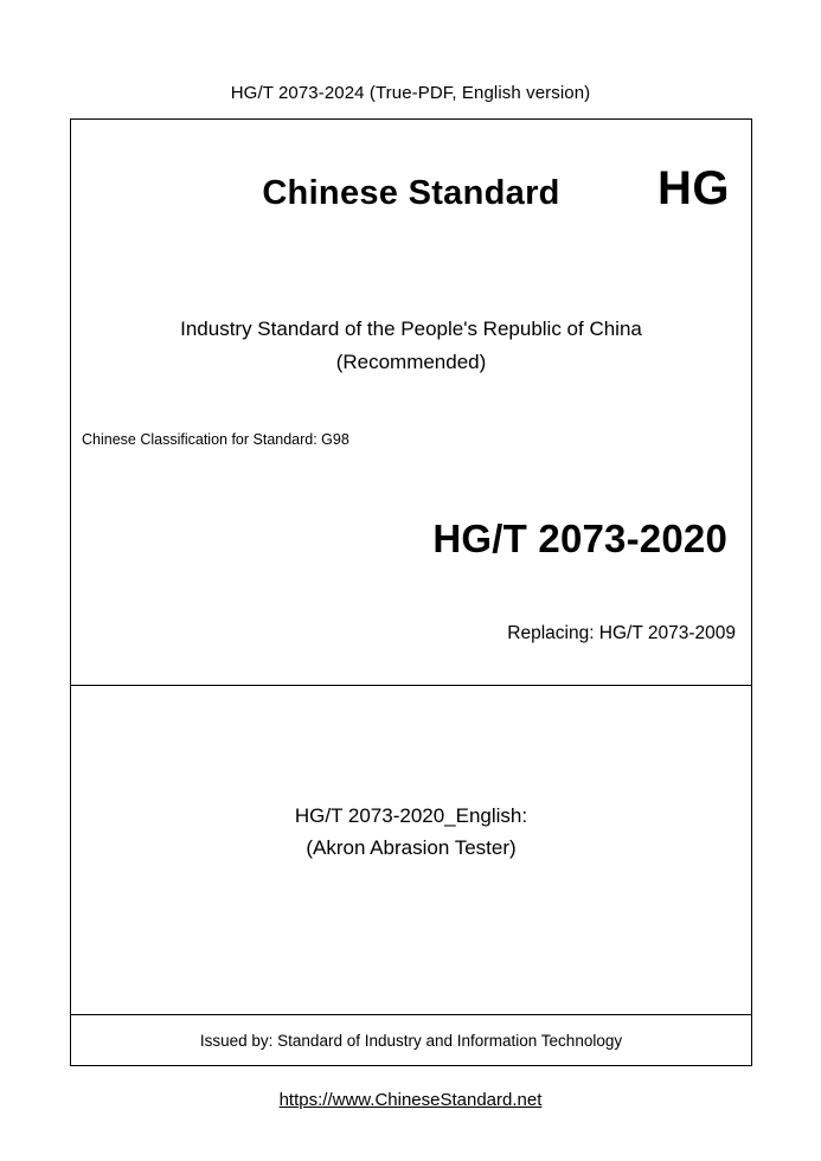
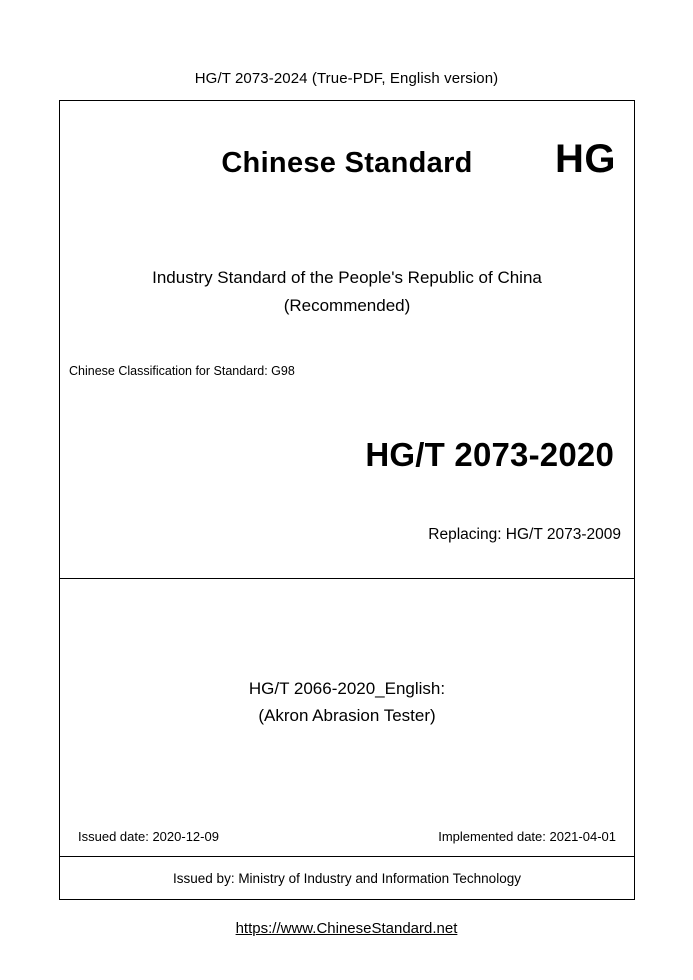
  HG/T 2073-2024 (True-PDF, English version)
  Chinese Standard
  HG
  Industry Standard of the People's Republic of China
  (Recommended)
  Chinese Classification for Standard: G98
  HG/T 2073-2020
  Replacing: HG/T 2073-2009
- HG/T 2073-2020_English:
+ HG/T 2066-2020_English:
  (Akron Abrasion Tester)
+ Issued date: 2020-12-09
+ Implemented date: 2021-04-01
- Issued by: Standard of Industry and Information Technology
+ Issued by: Ministry of Industry and Information Technology
  https://www.ChineseStandard.net
